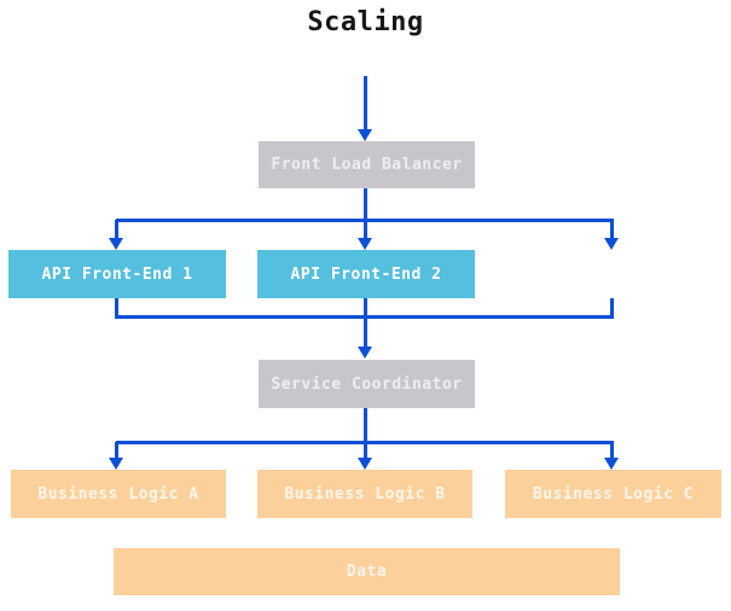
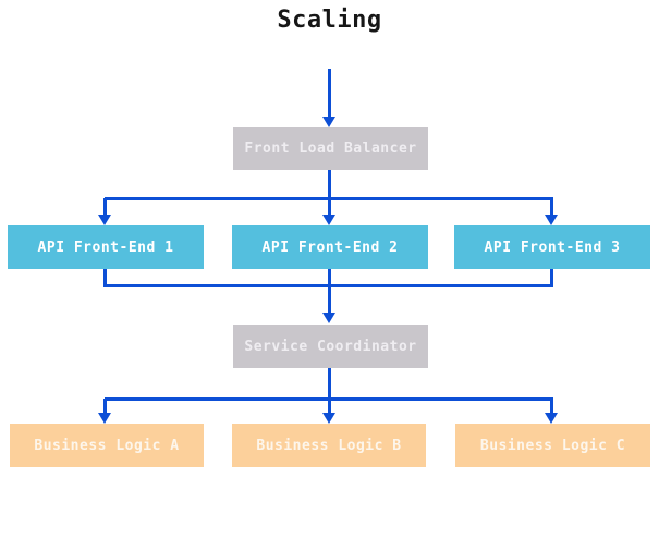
  Scaling
  Front Load Balancer
  API Front-End 1
  API Front-End 2
+ API Front-End 3
  Service Coordinator
  Business Logic A
  Business Logic B
  Business Logic C
- Data
